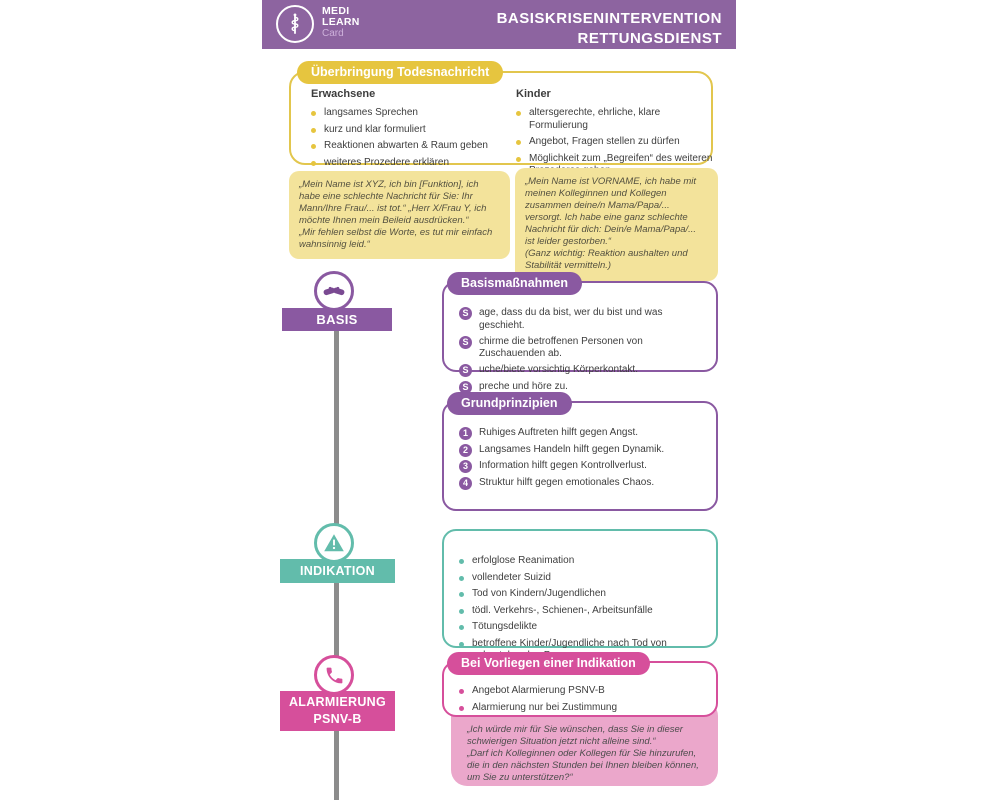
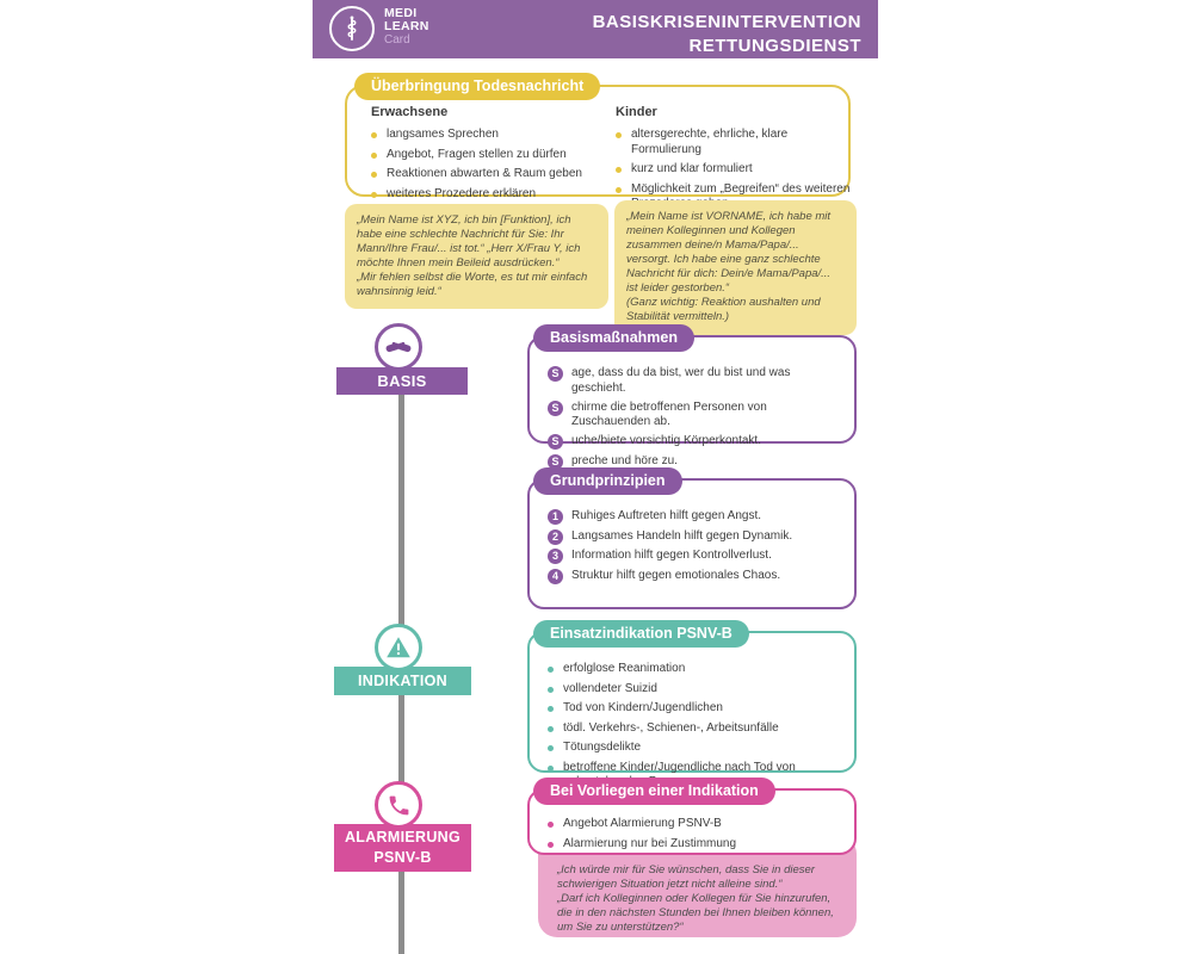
  MEDI
  LEARN
  Card
  BASISKRISENINTERVENTION
  RETTUNGSDIENST
  Überbringung Todesnachricht
  Erwachsene
  langsames Sprechen
- kurz und klar formuliert
+ Angebot, Fragen stellen zu dürfen
  Reaktionen abwarten & Raum geben
  weiteres Prozedere erklären
  Kinder
  altersgerechte, ehrliche, klare Formulierung
- Angebot, Fragen stellen zu dürfen
+ kurz und klar formuliert
  Möglichkeit zum „Begreifen“ des weiteren
  „Mein Name ist XYZ, ich bin [Funktion], ich habe eine schlechte Nachricht für Sie: Ihr Mann/Ihre Frau/... ist tot.“ „Herr X/Frau Y, ich möchte Ihnen mein Beileid ausdrücken.“
  „Mir fehlen selbst die Worte, es tut mir einfach wahnsinnig leid.“
  „Mein Name ist VORNAME, ich habe mit meinen Kolleginnen und Kollegen zusammen deine/n Mama/Papa/... versorgt. Ich habe eine ganz schlechte Nachricht für dich: Dein/e Mama/Papa/... ist leider gestorben.“
  (Ganz wichtig: Reaktion aushalten und Stabilität vermitteln.)
  BASIS
  INDIKATION
  ALARMIERUNG
  PSNV-B
  S
  age, dass du da bist, wer du bist und was geschieht.
  S
  chirme die betroffenen Personen von Zuschauenden ab.
  S
  uche/biete vorsichtig Körperkontakt.
  S
  preche und höre zu.
  Basismaßnahmen
  1
  Ruhiges Auftreten hilft gegen Angst.
  2
  Langsames Handeln hilft gegen Dynamik.
  3
  Information hilft gegen Kontrollverlust.
  4
  Struktur hilft gegen emotionales Chaos.
  Grundprinzipien
  erfolglose Reanimation
  vollendeter Suizid
  Tod von Kindern/Jugendlichen
  tödl. Verkehrs-, Schienen-, Arbeitsunfälle
  Tötungsdelikte
+ Einsatzindikation PSNV-B
  „Ich würde mir für Sie wünschen, dass Sie in dieser schwierigen Situation jetzt nicht alleine sind.“
  „Darf ich Kolleginnen oder Kollegen für Sie hinzurufen, die in den nächsten Stunden bei Ihnen bleiben können, um Sie zu unterstützen?“
  Angebot Alarmierung PSNV-B
  Alarmierung nur bei Zustimmung
  Bei Vorliegen einer Indikation
